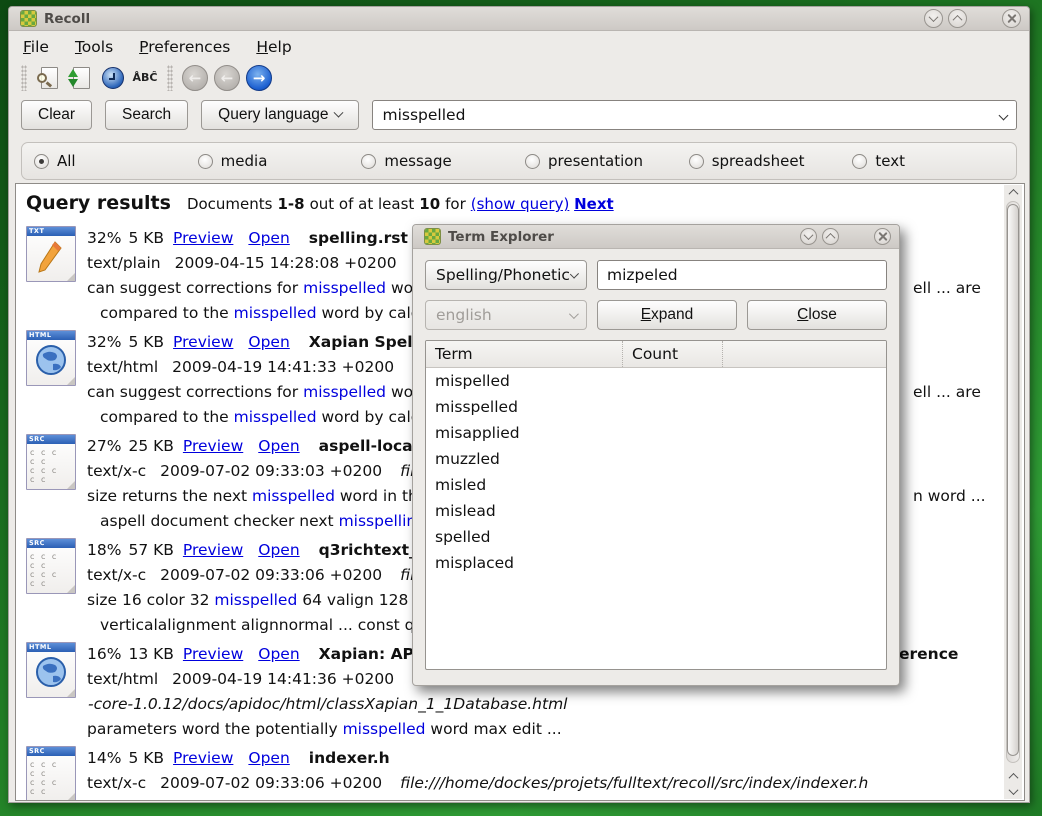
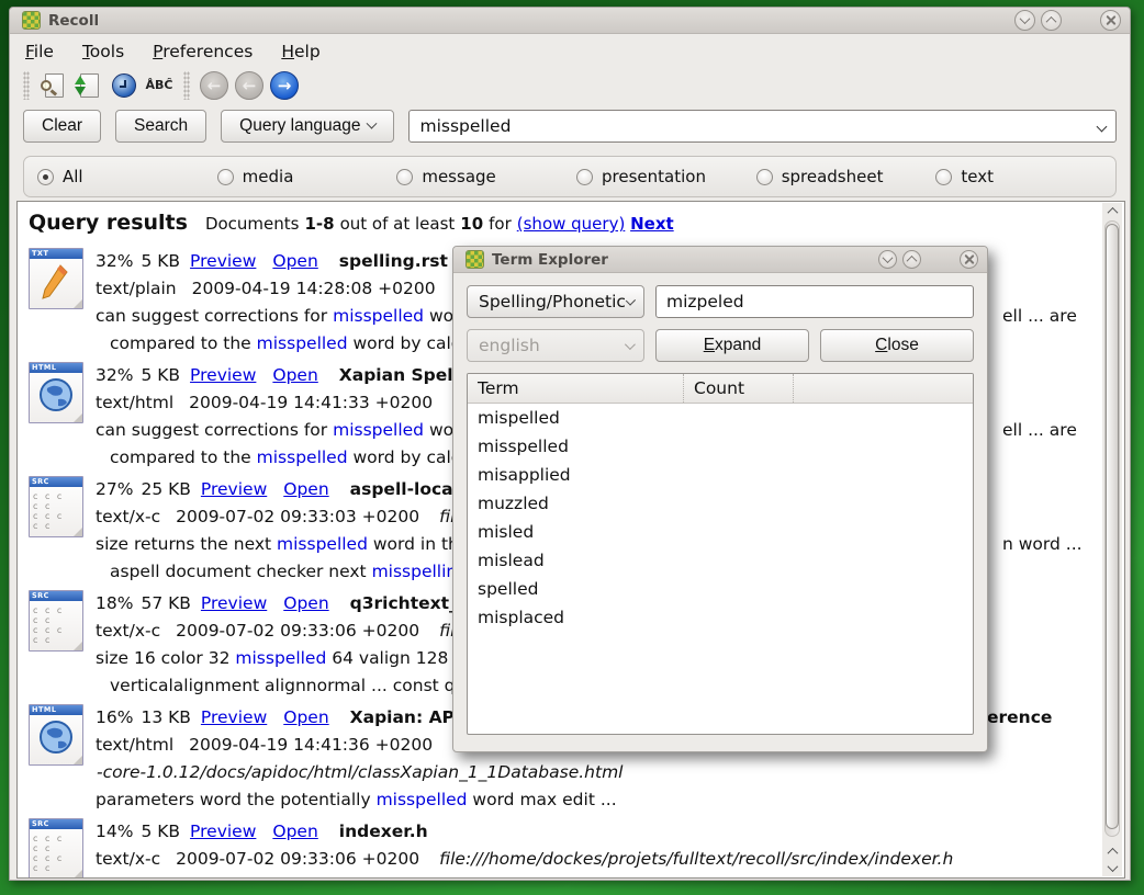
  Recoll
  File
  Tools
  Preferences
  Help
  ÅBĈ
  ←
  ←
  →
  Clear
  Search
  Query language
  misspelled
  All
  media
  message
  presentation
  spreadsheet
  text
  Query results
  Documents
  1-8
  out of at least
  10
  for
  (show query)
  Next
  TXT
  32% 5 KB Preview Open spelling.rst
- text/plain 2009-04-15 14:28:08 +0200
+ text/plain 2009-04-19 14:28:08 +0200
  can suggest corrections for misspelled wo
  ell ... are
  compared to the misspelled word by cal
  HTML
  32% 5 KB Preview Open Xapian Spel
  text/html 2009-04-19 14:41:33 +0200
  can suggest corrections for misspelled wo
  ell ... are
  compared to the misspelled word by cal
  SRC
  c c c
  c c
  c c c
  c c
  27% 25 KB Preview Open aspell-loca
  text/x-c 2009-07-02 09:33:03 +0200 fi
  size returns the next misspelled word in t
  n word ...
  aspell document checker next misspelli
  SRC
  c c c
  c c
  c c c
  c c
  18% 57 KB Preview Open q3richtext
  text/x-c 2009-07-02 09:33:06 +0200 fi
  size 16 color 32 misspelled 64 valign 128
  verticalalignment alignnormal ... const q
  HTML
  16% 13 KB Preview Open Xapian: AP
  erence
  text/html 2009-04-19 14:41:36 +0200
  -core-1.0.12/docs/apidoc/html/classXapian_1_1Database.html
  parameters word the potentially misspelled word max edit ...
  SRC
  c c c
  c c
  c c c
  c c
  14% 5 KB Preview Open indexer.h
  text/x-c 2009-07-02 09:33:06 +0200 file:///home/dockes/projets/fulltext/recoll/src/index/indexer.h
  Term Explorer
  Spelling/Phonetic
  mizpeled
  english
  Expand
  Close
  Term
  Count
  mispelled
  misspelled
  misapplied
  muzzled
  misled
  mislead
  spelled
  misplaced
